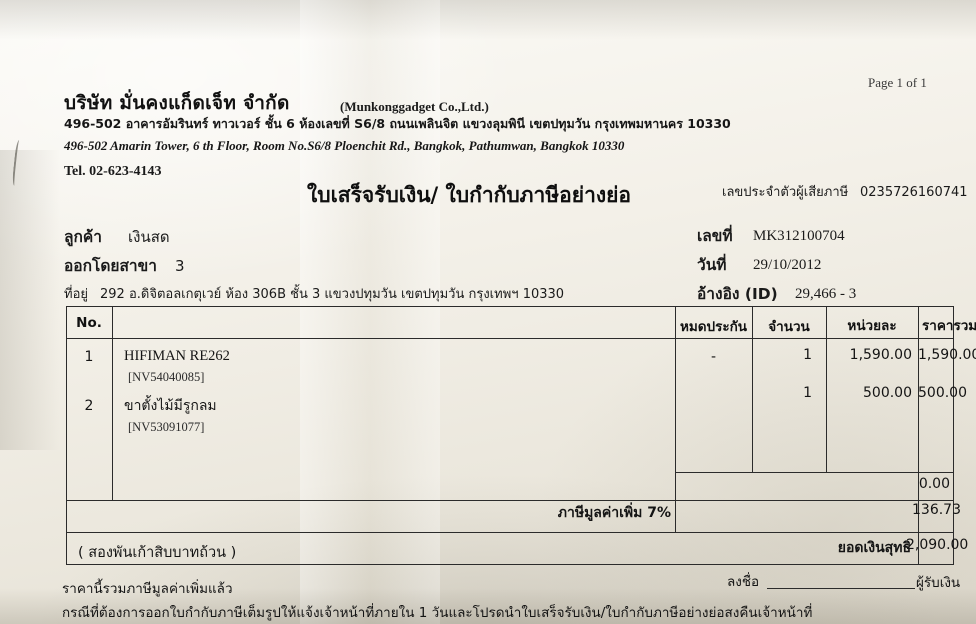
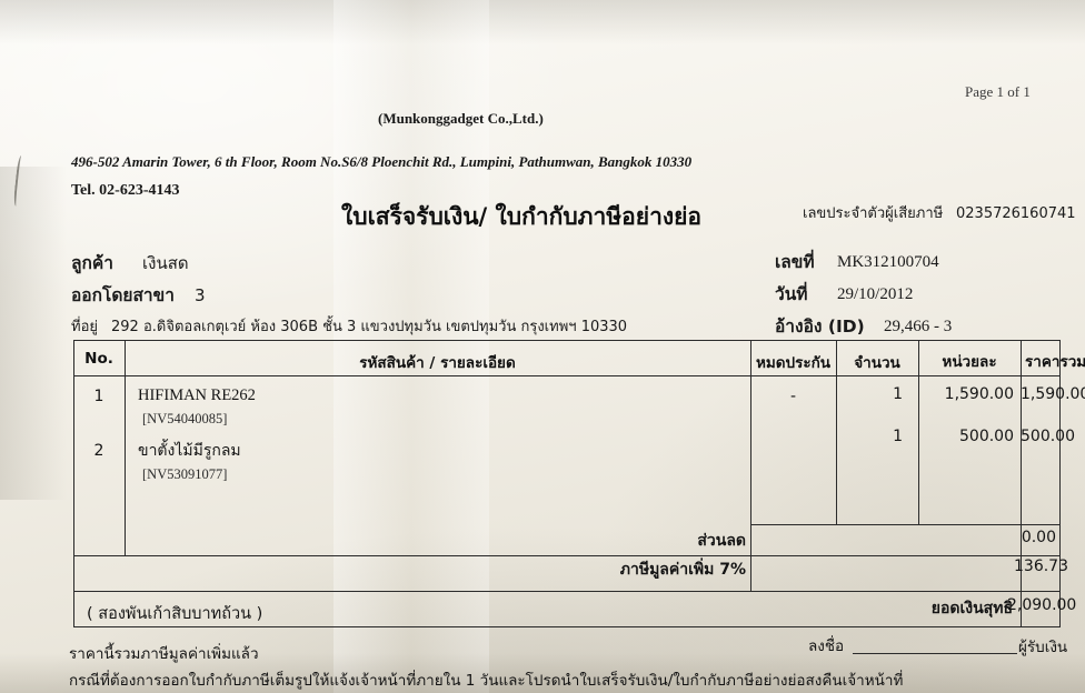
  Page 1 of 1
- บริษัท มั่นคงแก็ดเจ็ท จำกัด
  (Munkonggadget Co.,Ltd.)
- 496-502 อาคารอัมรินทร์ ทาวเวอร์ ชั้น 6 ห้องเลขที่ S6/8 ถนนเพลินจิต แขวงลุมพินี เขตปทุมวัน กรุงเทพมหานคร 10330
- 496-502 Amarin Tower, 6 th Floor, Room No.S6/8 Ploenchit Rd., Bangkok, Pathumwan, Bangkok 10330
+ 496-502 Amarin Tower, 6 th Floor, Room No.S6/8 Ploenchit Rd., Lumpini, Pathumwan, Bangkok 10330
  Tel. 02-623-4143
  ใบเสร็จรับเงิน/ ใบกำกับภาษีอย่างย่อ
  เลขประจำตัวผู้เสียภาษี
  0235726160741
  ลูกค้า
  เงินสด
  ออกโดยสาขา
  3
  ที่อยู่
  292 อ.ดิจิตอลเกตุเวย์ ห้อง 306B ชั้น 3 แขวงปทุมวัน เขตปทุมวัน กรุงเทพฯ 10330
  เลขที่
  MK312100704
  วันที่
  29/10/2012
  อ้างอิง (ID)
  29,466 - 3
  No.
+ รหัสสินค้า / รายละเอียด
  หมดประกัน
  จำนวน
  หน่วยละ
  1
  HIFIMAN RE262
  [NV54040085]
  -
  1
  1,590.00
  1,590.0
  2
  ขาตั้งไม้มีรูกลม
  [NV53091077]
  1
  500.00
  500.00
+ ส่วนลด
  0.00
  ภาษีมูลค่าเพิ่ม 7%
  136.73
  ยอดเงินสุทธิ
  2,090.00
  ( สองพันเก้าสิบบาทถ้วน )
  ราคานี้รวมภาษีมูลค่าเพิ่มแล้ว
  กรณีที่ต้องการออกใบกำกับภาษีเต็มรูปให้แจ้งเจ้าหน้าที่ภายใน 1 วันและโปรดนำใบเสร็จรับเงิน/ใบกำกับภาษีอย่างย่อสงคืนเจ้าหน้าที่
  ลงชื่อ
  ผู้รับเงิน
